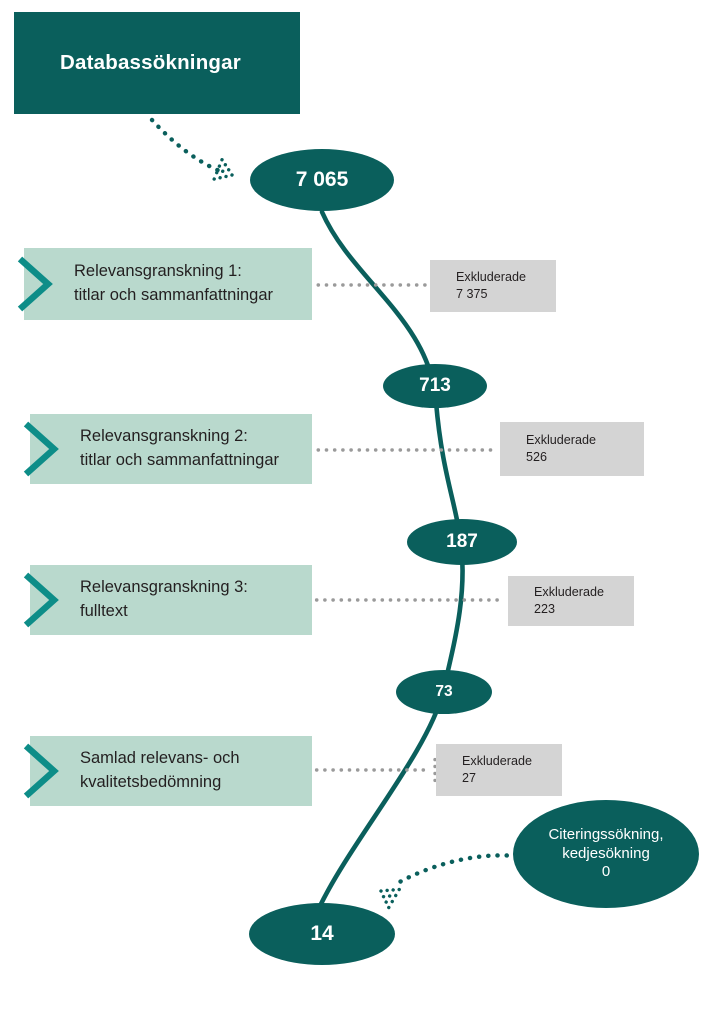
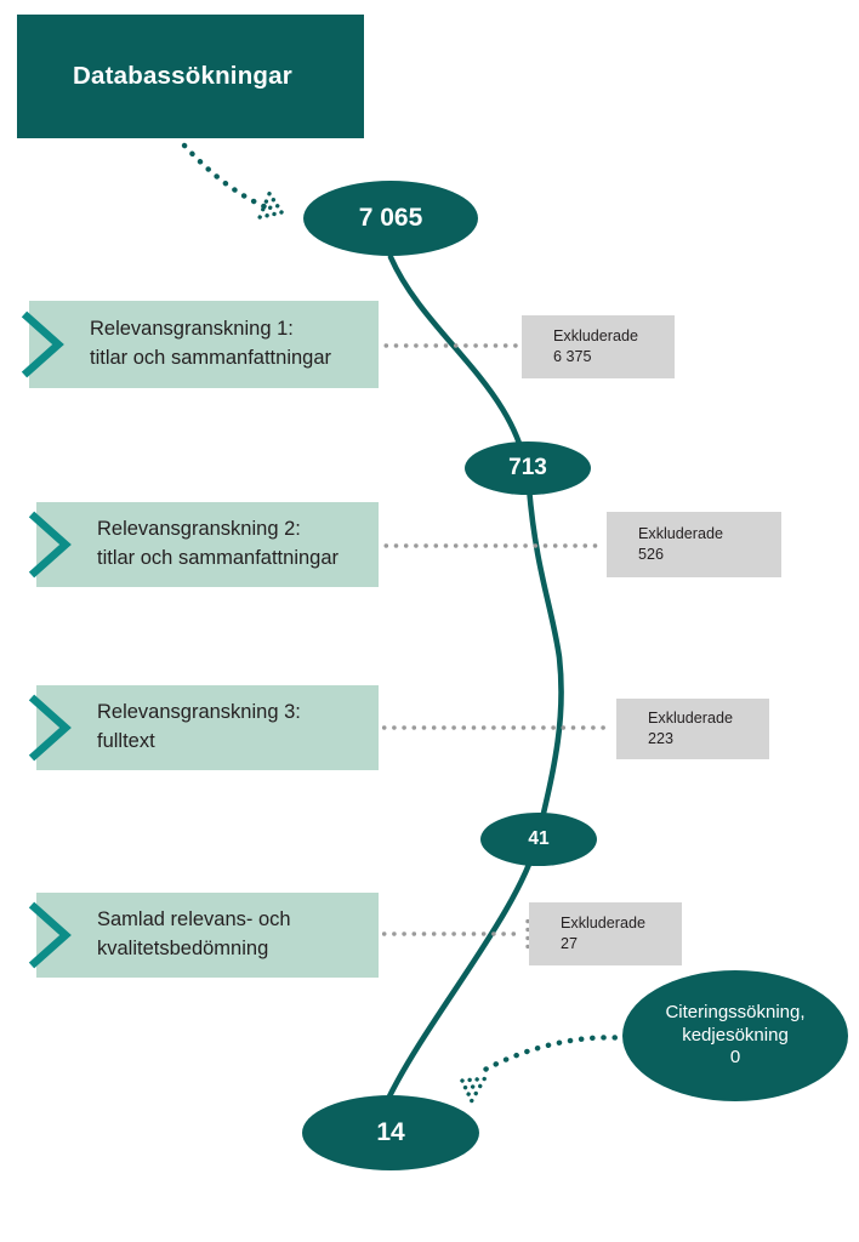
  Databassökningar
  Relevansgranskning 1:
  titlar och sammanfattningar
  Relevansgranskning 2:
  titlar och sammanfattningar
  Relevansgranskning 3:
  fulltext
  Samlad relevans- och
  kvalitetsbedömning
  Exkluderade
- 7 375
+ 6 375
  Exkluderade
  526
  Exkluderade
  223
  Exkluderade
  27
  7 065
  713
- 187
- 73
+ 41
  14
  Citeringssökning,
  kedjesökning
  0
